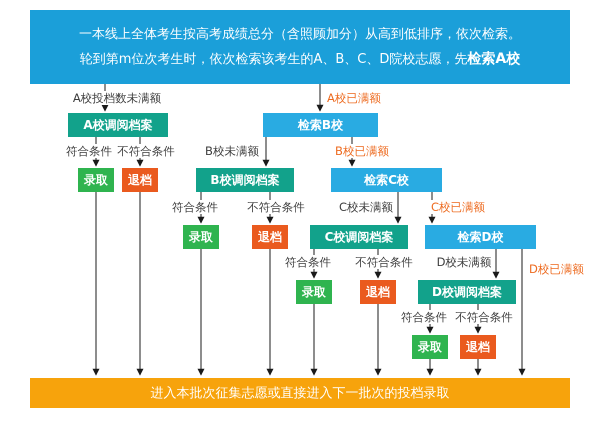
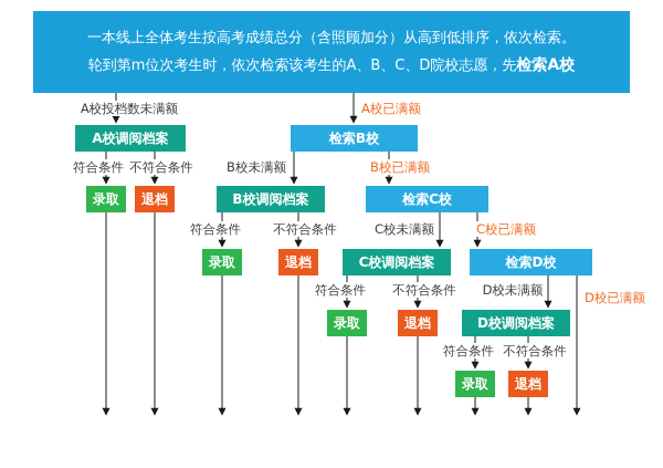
  一本线上全体考生按高考成绩总分（含照顾加分）从高到低排序，依次检索。
  轮到第m位次考生时，依次检索该考生的A、B、C、D院校志愿，先检索A校
  A校投档数未满额
  A校已满额
  符合条件
  不符合条件
  B校未满额
  B校已满额
  符合条件
  不符合条件
  C校未满额
  C校已满额
  符合条件
  不符合条件
  D校未满额
  D校已满额
  符合条件
  不符合条件
  A校调阅档案
  检索B校
  录取
  退档
  B校调阅档案
  检索C校
  录取
  退档
  C校调阅档案
  检索D校
  录取
  退档
  D校调阅档案
  录取
  退档
- 进入本批次征集志愿或直接进入下一批次的投档录取
